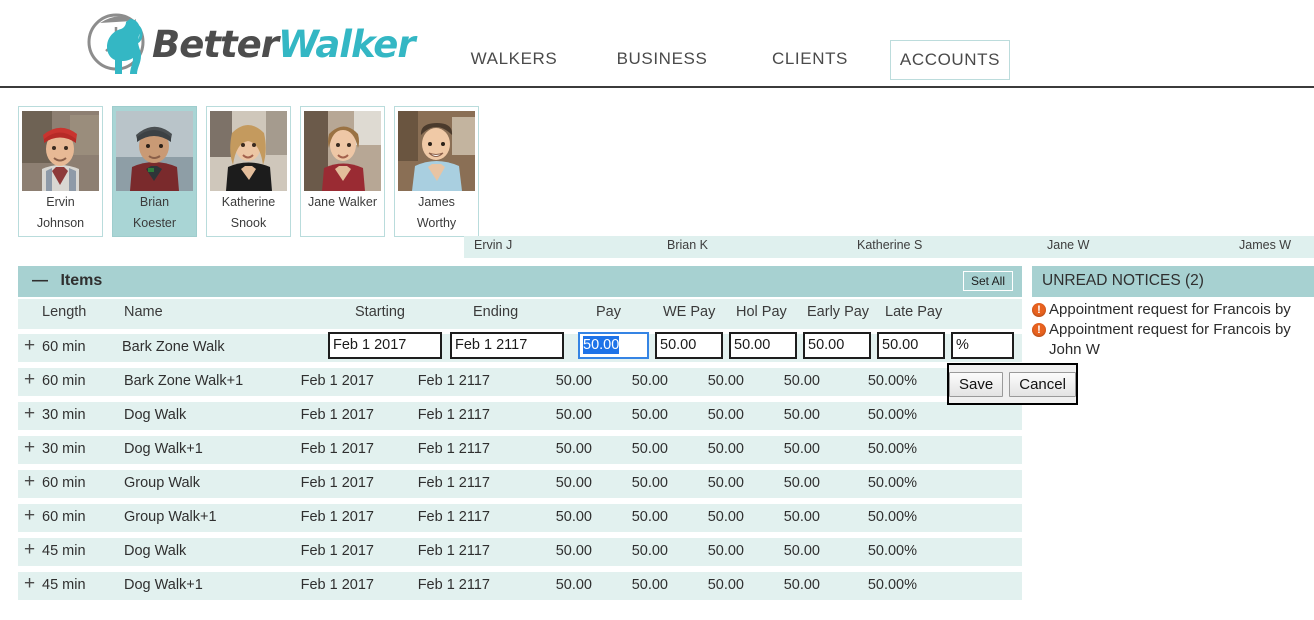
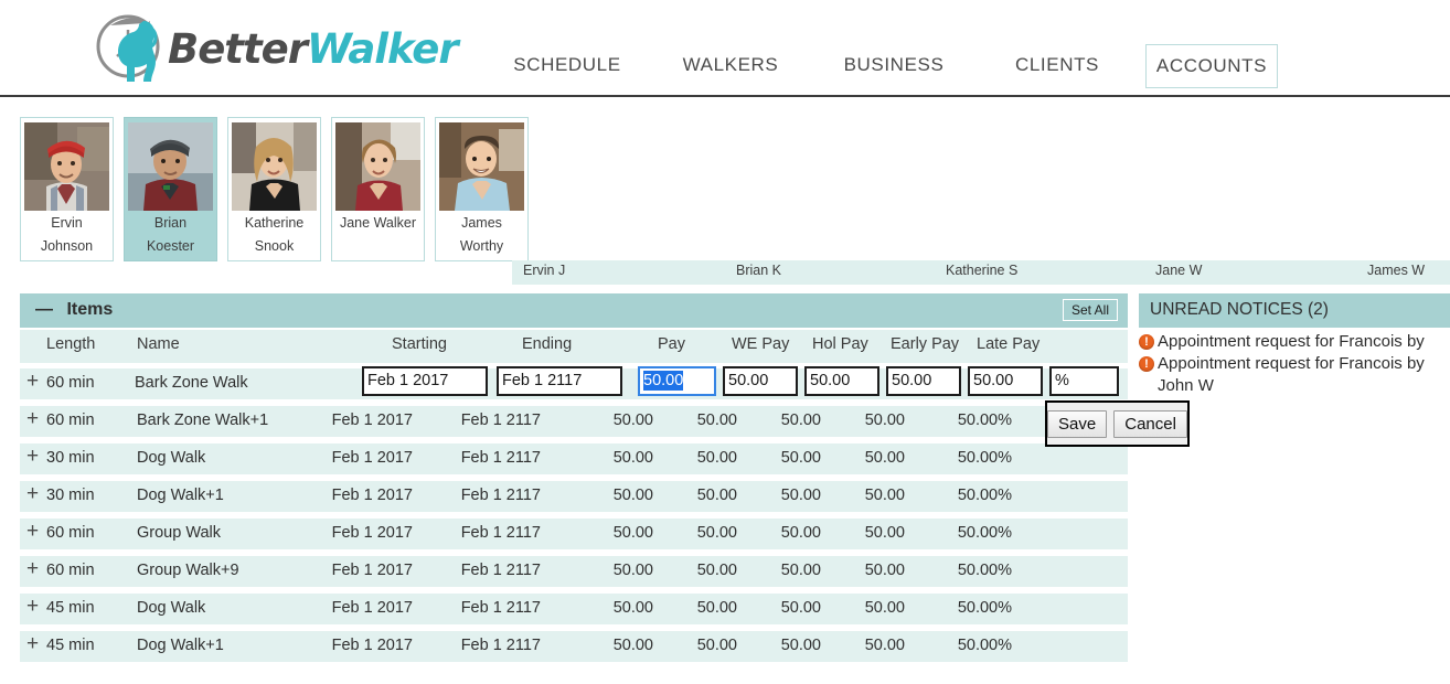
  BetterWalker
+ SCHEDULE
  WALKERS
  BUSINESS
  CLIENTS
  ACCOUNTS
  Ervin
  Johnson
  Brian
  Koester
  Katherine
  Snook
  Jane Walker
  James
  Worthy
  Ervin J
  Brian K
  Katherine S
  Jane W
  James W
  — Items
  Set All
  Length
  Name
  Starting
  Ending
  Pay
  WE Pay
  Hol Pay
  Early Pay
  Late Pay
  +
  60 min
  Bark Zone Walk
  Feb 1 2017
  Feb 1 2117
  50.00
  50.00
  50.00
  50.00
  50.00
  %
  +
  60 min
  Bark Zone Walk+1
  Feb 1 2017
  Feb 1 2117
  50.00
  50.00
  50.00
  50.00
  50.00%
  +
  30 min
  Dog Walk
  Feb 1 2017
  Feb 1 2117
  50.00
  50.00
  50.00
  50.00
  50.00%
  +
  30 min
  Dog Walk+1
  Feb 1 2017
  Feb 1 2117
  50.00
  50.00
  50.00
  50.00
  50.00%
  +
  60 min
  Group Walk
  Feb 1 2017
  Feb 1 2117
  50.00
  50.00
  50.00
  50.00
  50.00%
  +
  60 min
- Group Walk+1
+ Group Walk+9
  Feb 1 2017
  Feb 1 2117
  50.00
  50.00
  50.00
  50.00
  50.00%
  +
  45 min
  Dog Walk
  Feb 1 2017
  Feb 1 2117
  50.00
  50.00
  50.00
  50.00
  50.00%
  +
  45 min
  Dog Walk+1
  Feb 1 2017
  Feb 1 2117
  50.00
  50.00
  50.00
  50.00
  50.00%
  Save
  Cancel
  UNREAD NOTICES (2)
  !
  Appointment request for Francois by
  !
  Appointment request for Francois by John W
